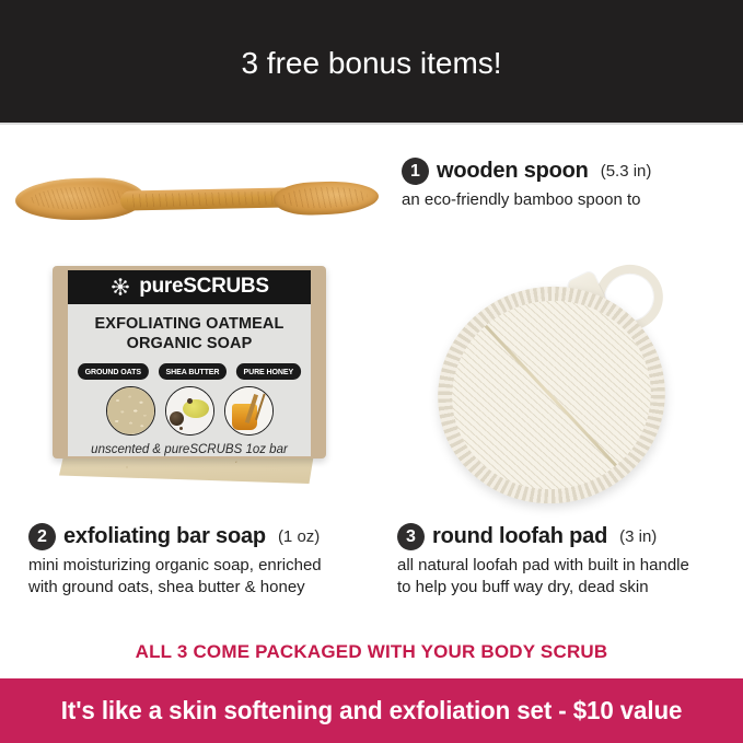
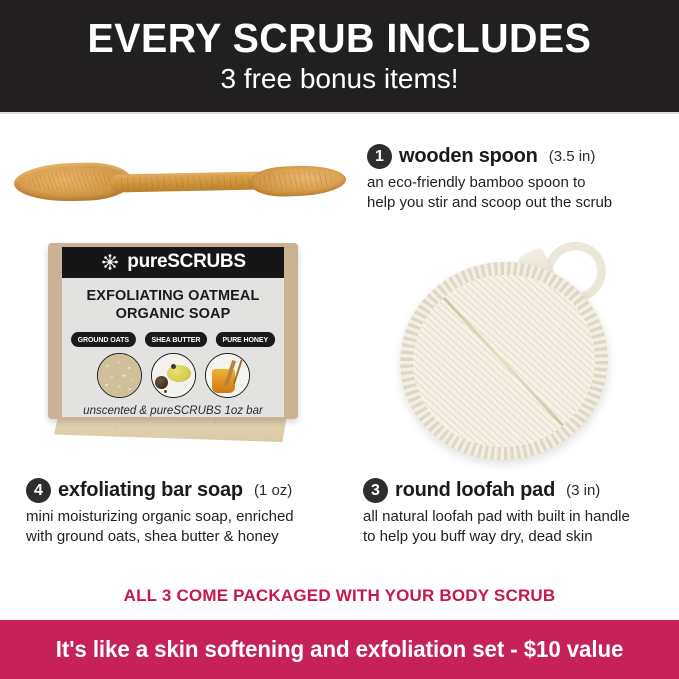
+ EVERY SCRUB INCLUDES
  3 free bonus items!
  1
  wooden spoon
- (5.3 in)
+ (3.5 in)
  an eco-friendly bamboo spoon to
+ help you stir and scoop out the scrub
  pureSCRUBS
  EXFOLIATING OATMEAL
  ORGANIC SOAP
  GROUND OATS
  SHEA BUTTER
  PURE HONEY
  unscented & pureSCRUBS 1oz bar
- 2
+ 4
  exfoliating bar soap
  (1 oz)
  mini moisturizing organic soap, enriched
  with ground oats, shea butter & honey
  3
  round loofah pad
  (3 in)
  all natural loofah pad with built in handle
  to help you buff way dry, dead skin
  ALL 3 COME PACKAGED WITH YOUR BODY SCRUB
  It's like a skin softening and exfoliation set - $10 value
